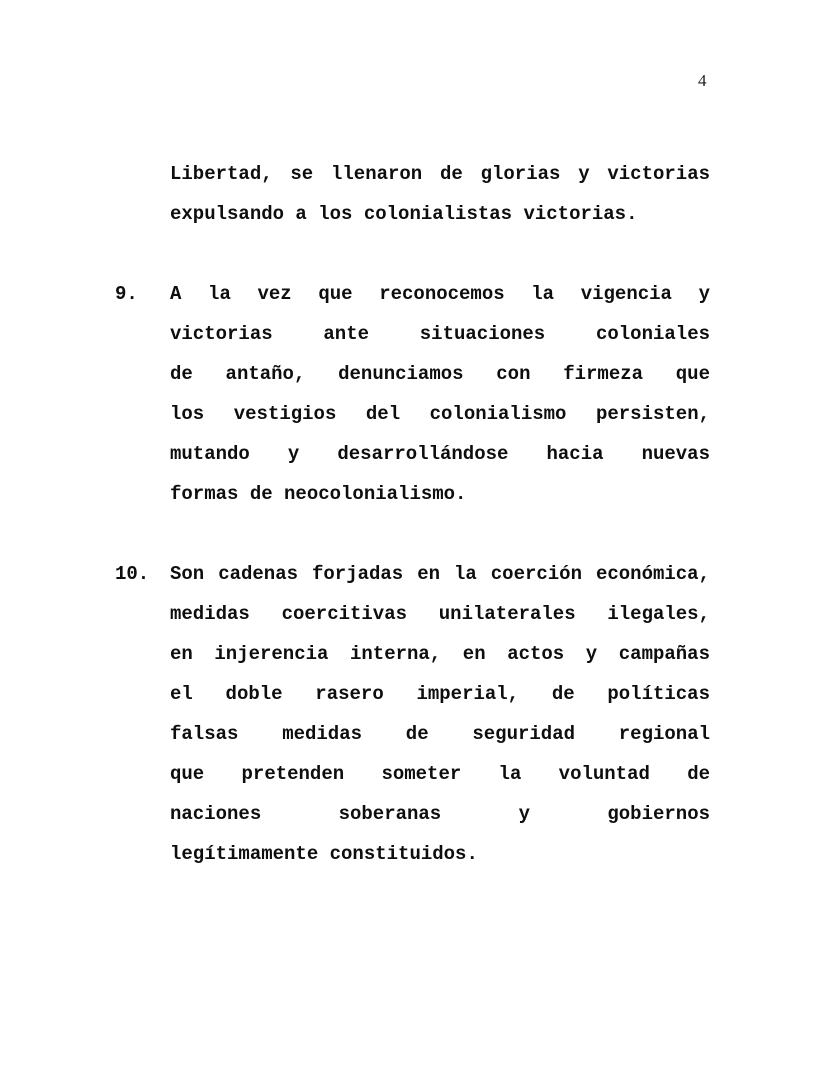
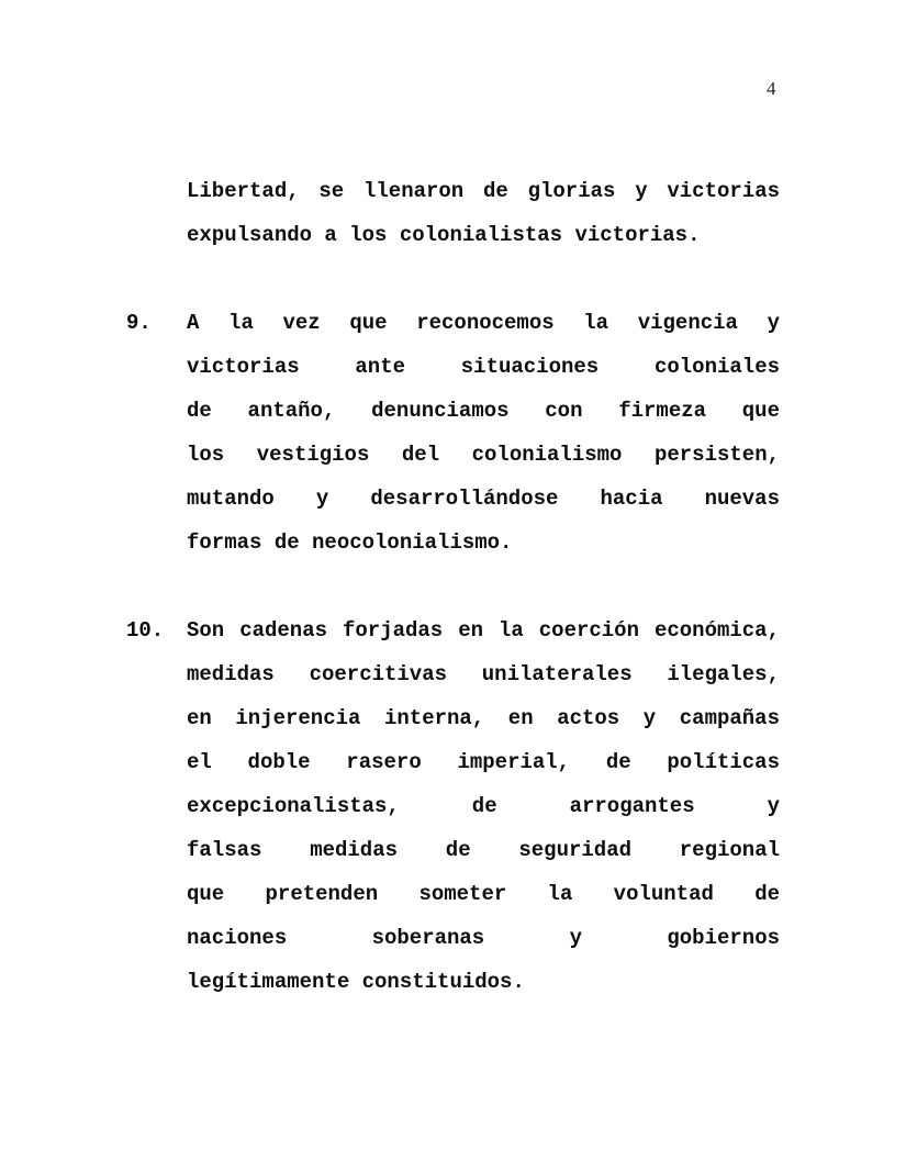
  4
  Libertad, se llenaron de glorias y victorias
  expulsando a los colonialistas victorias.
  9.
  A la vez que reconocemos la vigencia y
  victorias ante situaciones coloniales
  de antaño, denunciamos con firmeza que
  los vestigios del colonialismo persisten,
  mutando y desarrollándose hacia nuevas
  formas de neocolonialismo.
  10.
  Son cadenas forjadas en la coerción económica,
  medidas coercitivas unilaterales ilegales,
  en injerencia interna, en actos y campañas
  el doble rasero imperial, de políticas
+ excepcionalistas, de arrogantes y
  falsas medidas de seguridad regional
  que pretenden someter la voluntad de
  naciones soberanas y gobiernos
  legítimamente constituidos.
